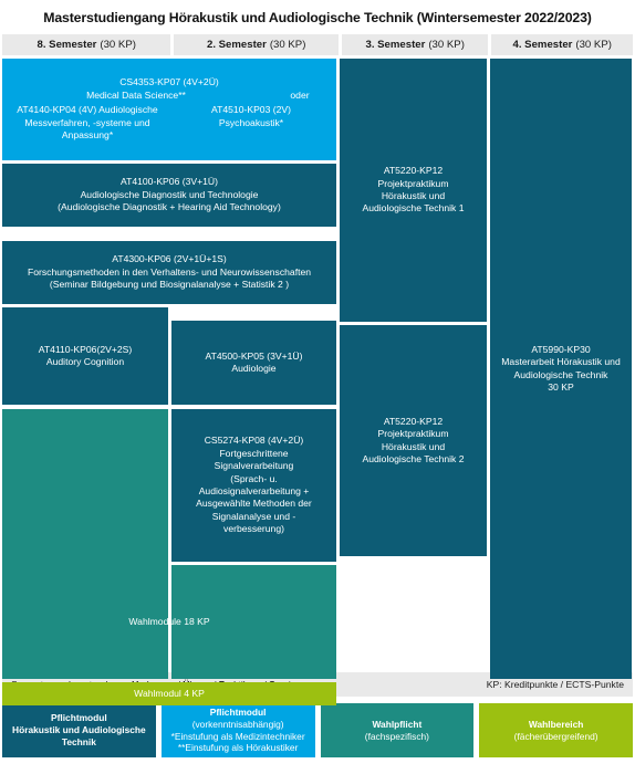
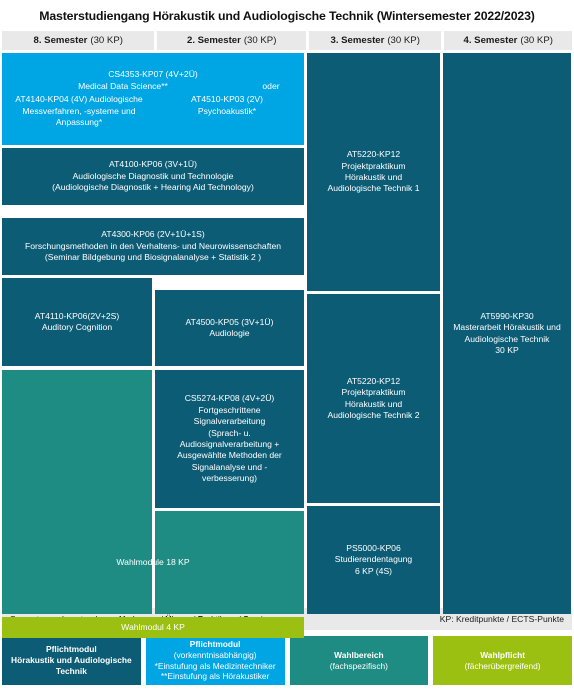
  Masterstudiengang Hörakustik und Audiologische Technik (Wintersemester 2022/2023)
  8. Semester
  (30 KP)
  2. Semester
  (30 KP)
  3. Semester
  (30 KP)
  4. Semester
  (30 KP)
  CS4353-KP07 (4V+2Ü)
  Medical Data Science**
  oder
  AT4140-KP04 (4V) Audiologische
  Messverfahren, -systeme und
  Anpassung*
  AT4510-KP03 (2V)
  Psychoakustik*
  AT4100-KP06 (3V+1Ü)
  Audiologische Diagnostik und Technologie
  (Audiologische Diagnostik + Hearing Aid Technology)
  AT4300-KP06 (2V+1Ü+1S)
  Forschungsmethoden in den Verhaltens- und Neurowissenschaften
  (Seminar Bildgebung und Biosignalanalyse + Statistik 2 )
  AT4110-KP06(2V+2S)
  Auditory Cognition
  AT4500-KP05 (3V+1Ü)
  Audiologie
  CS5274-KP08 (4V+2Ü)
  Fortgeschrittene
  Signalverarbeitung
  (Sprach- u.
  Audiosignalverarbeitung +
  Ausgewählte Methoden der
  Signalanalyse und -
  verbesserung)
  Wahlmodule 18 KP
  Wahlmodul 4 KP
  AT5220-KP12
  Projektpraktikum
  Hörakustik und
  Audiologische Technik 1
  AT5220-KP12
  Projektpraktikum
  Hörakustik und
  Audiologische Technik 2
+ PS5000-KP06
+ Studierendentagung
+ 6 KP (4S)
  AT5990-KP30
  Masterarbeit Hörakustik und
  Audiologische Technik
  30 KP
  KP: Kreditpunkte / ECTS-Punkte
  Pflichtmodul
  Hörakustik und Audiologische
  Technik
  Pflichtmodul
  (vorkenntnisabhängig)
  *Einstufung als Medizintechniker
  **Einstufung als Hörakustiker
- Wahlpflicht
+ Wahlbereich
  (fachspezifisch)
- Wahlbereich
+ Wahlpflicht
  (fächerübergreifend)
